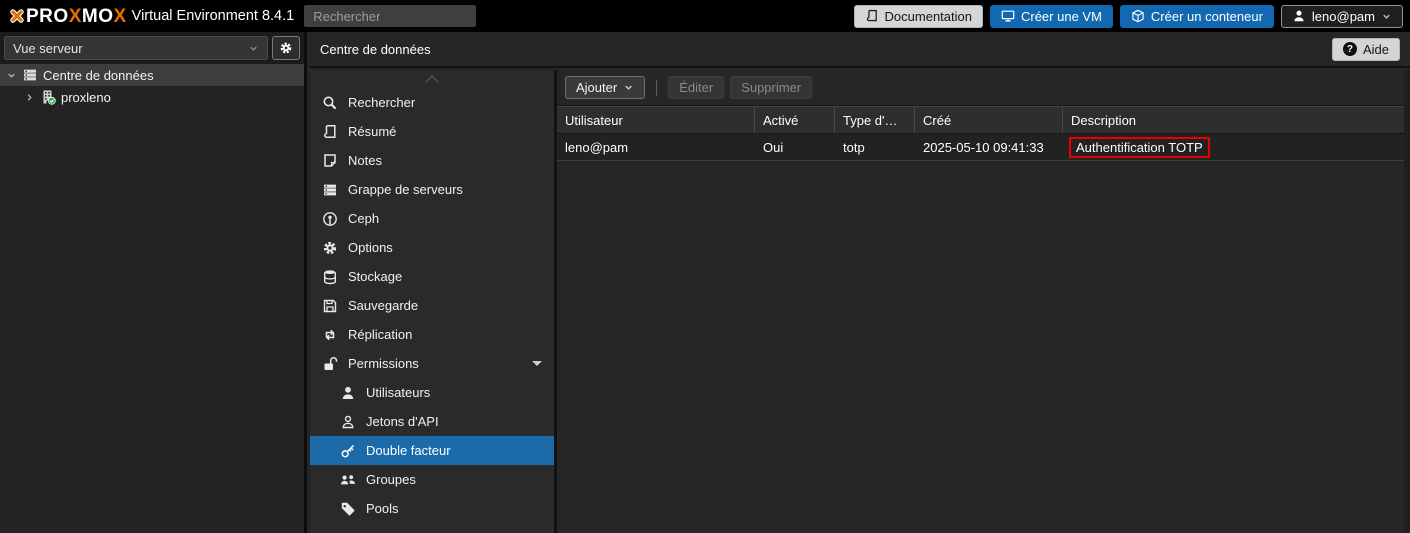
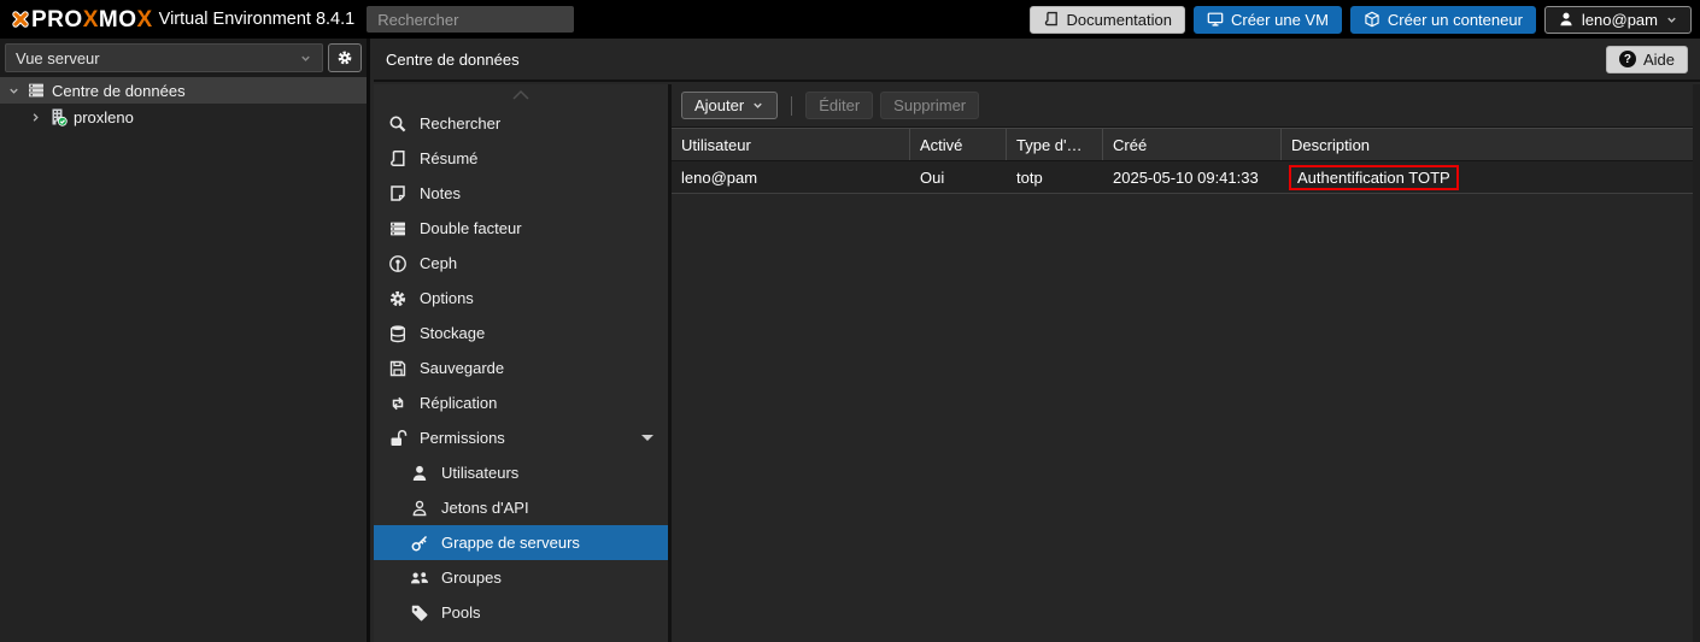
  PROXMOX
  Virtual Environment 8.4.1
  Rechercher
  Documentation
  Créer une VM
  Créer un conteneur
  leno@pam
  Vue serveur
  Centre de données
  proxleno
  Centre de données
  Aide
  Rechercher
  Résumé
  Notes
- Grappe de serveurs
+ Double facteur
  Ceph
  Options
  Stockage
  Sauvegarde
  Réplication
  Permissions
  Utilisateurs
  Jetons d'API
- Double facteur
+ Grappe de serveurs
  Groupes
  Pools
  Ajouter
  Éditer
  Supprimer
  Utilisateur
  Activé
  Type d'…
  Créé
  Description
  leno@pam
  Oui
  totp
  2025-05-10 09:41:33
  Authentification TOTP
